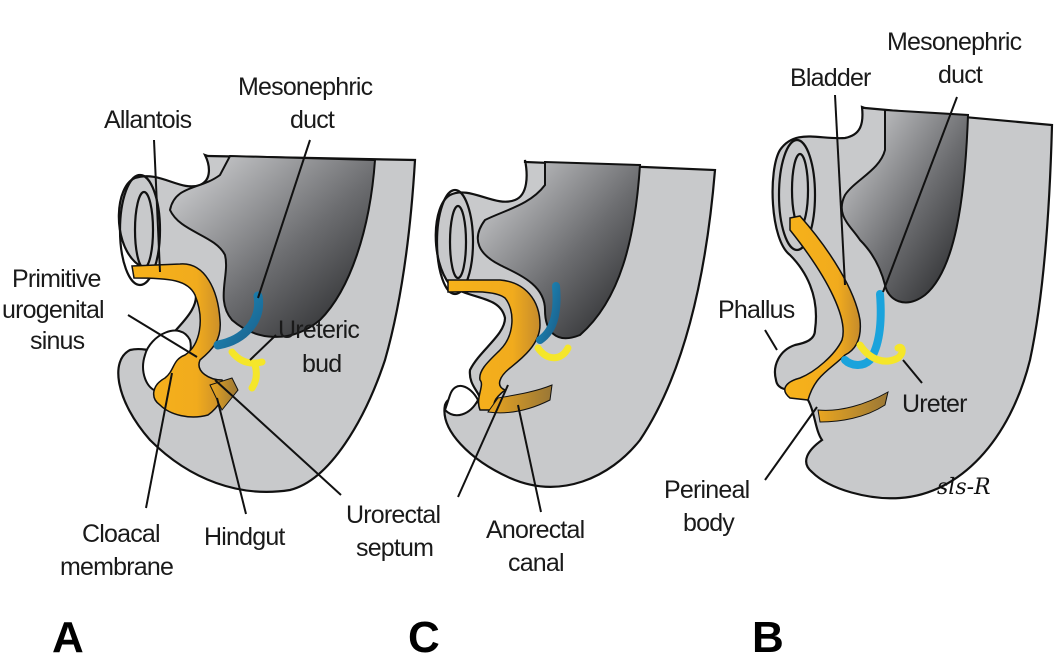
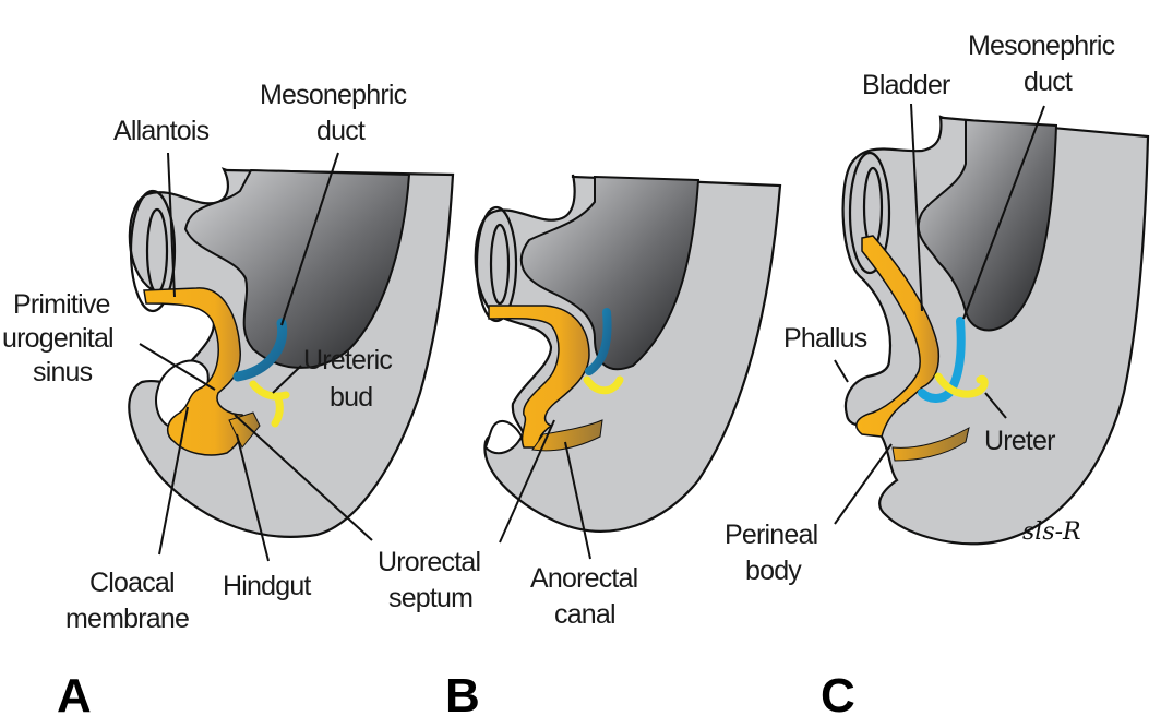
  Allantois
  Mesonephric
  duct
  Primitive
  urogenital
  sinus
  Ureteric
  bud
  Cloacal
  membrane
  Hindgut
  Urorectal
  septum
  A
  Anorectal
  canal
- C
+ B
  Bladder
  Mesonephric
  duct
  Phallus
  Ureter
  Perineal
  body
  sls-R
- B
+ C
